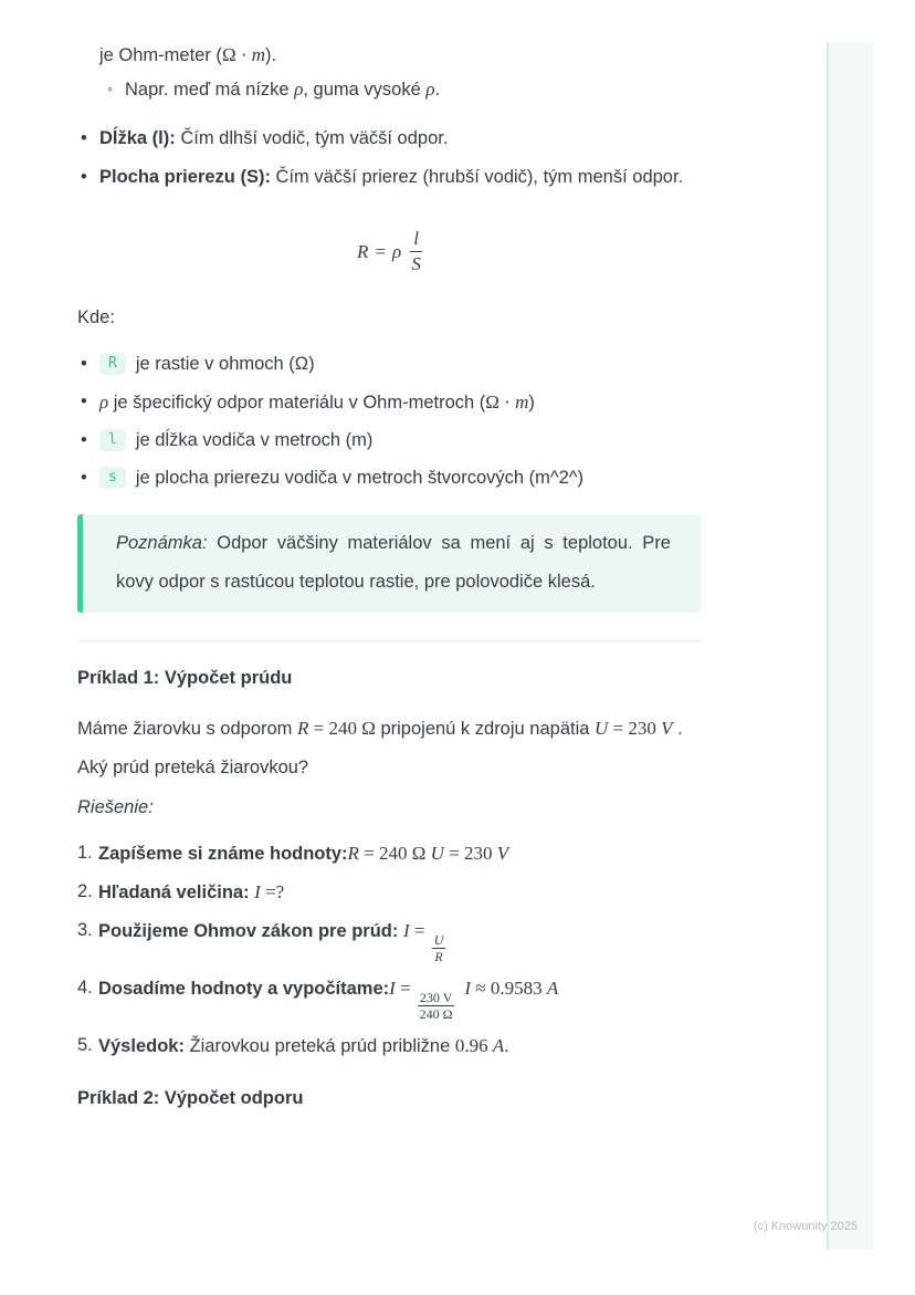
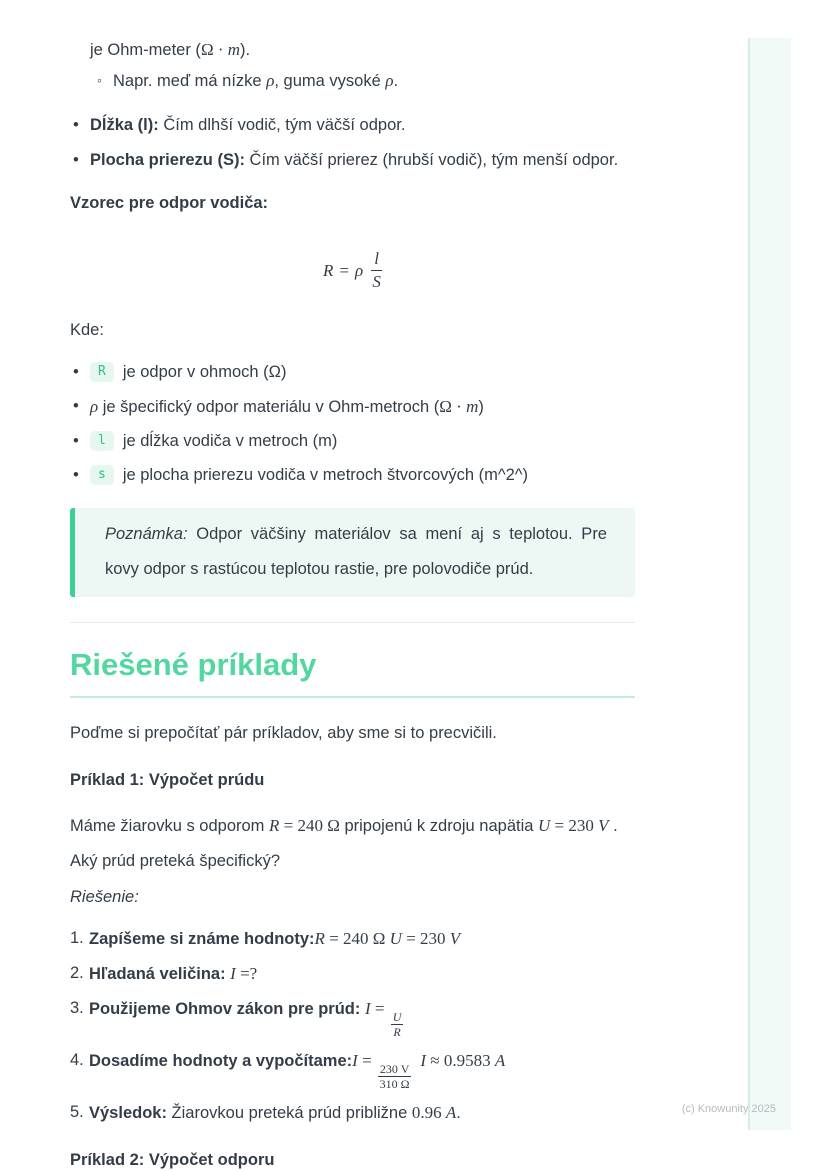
  je Ohm-meter (Ω · m).
  Napr. meď má nízke ρ, guma vysoké ρ.
  Dĺžka (l): Čím dlhší vodič, tým väčší odpor.
  Plocha prierezu (S): Čím väčší prierez (hrubší vodič), tým menší odpor.
+ Vzorec pre odpor vodiča:
  R
  =
  ρ
  l
  S
  Kde:
- R je rastie v ohmoch (Ω)
+ R je odpor v ohmoch (Ω)
  ρ je špecifický odpor materiálu v Ohm-metroch (Ω · m)
  l je dĺžka vodiča v metroch (m)
  s je plocha prierezu vodiča v metroch štvorcových (m^2^)
- Poznámka: Odpor väčšiny materiálov sa mení aj s teplotou. Pre kovy odpor s rastúcou teplotou rastie, pre polovodiče klesá.
+ Poznámka: Odpor väčšiny materiálov sa mení aj s teplotou. Pre kovy odpor s rastúcou teplotou rastie, pre polovodiče prúd.
+ Riešené príklady
+ Poďme si prepočítať pár príkladov, aby sme si to precvičili.
  Príklad 1: Výpočet prúdu
- Máme žiarovku s odporom R = 240 Ω pripojenú k zdroju napätia U = 230 V . Aký prúd preteká žiarovkou?
+ Máme žiarovku s odporom R = 240 Ω pripojenú k zdroju napätia U = 230 V . Aký prúd preteká špecifický?
  Riešenie:
  1.
  Zapíšeme si známe hodnoty:R = 240 Ω U = 230 V
  2.
  Hľadaná veličina: I =?
  3.
  Použijeme Ohmov zákon pre prúd: I =
  U
  R
  4.
  Dosadíme hodnoty a vypočítame:I =
  230 V
- 240 Ω
+ 310 Ω
  I ≈ 0.9583 A
  5.
  Výsledok: Žiarovkou preteká prúd približne 0.96 A.
  Príklad 2: Výpočet odporu
  (c) Knowunity 2025
